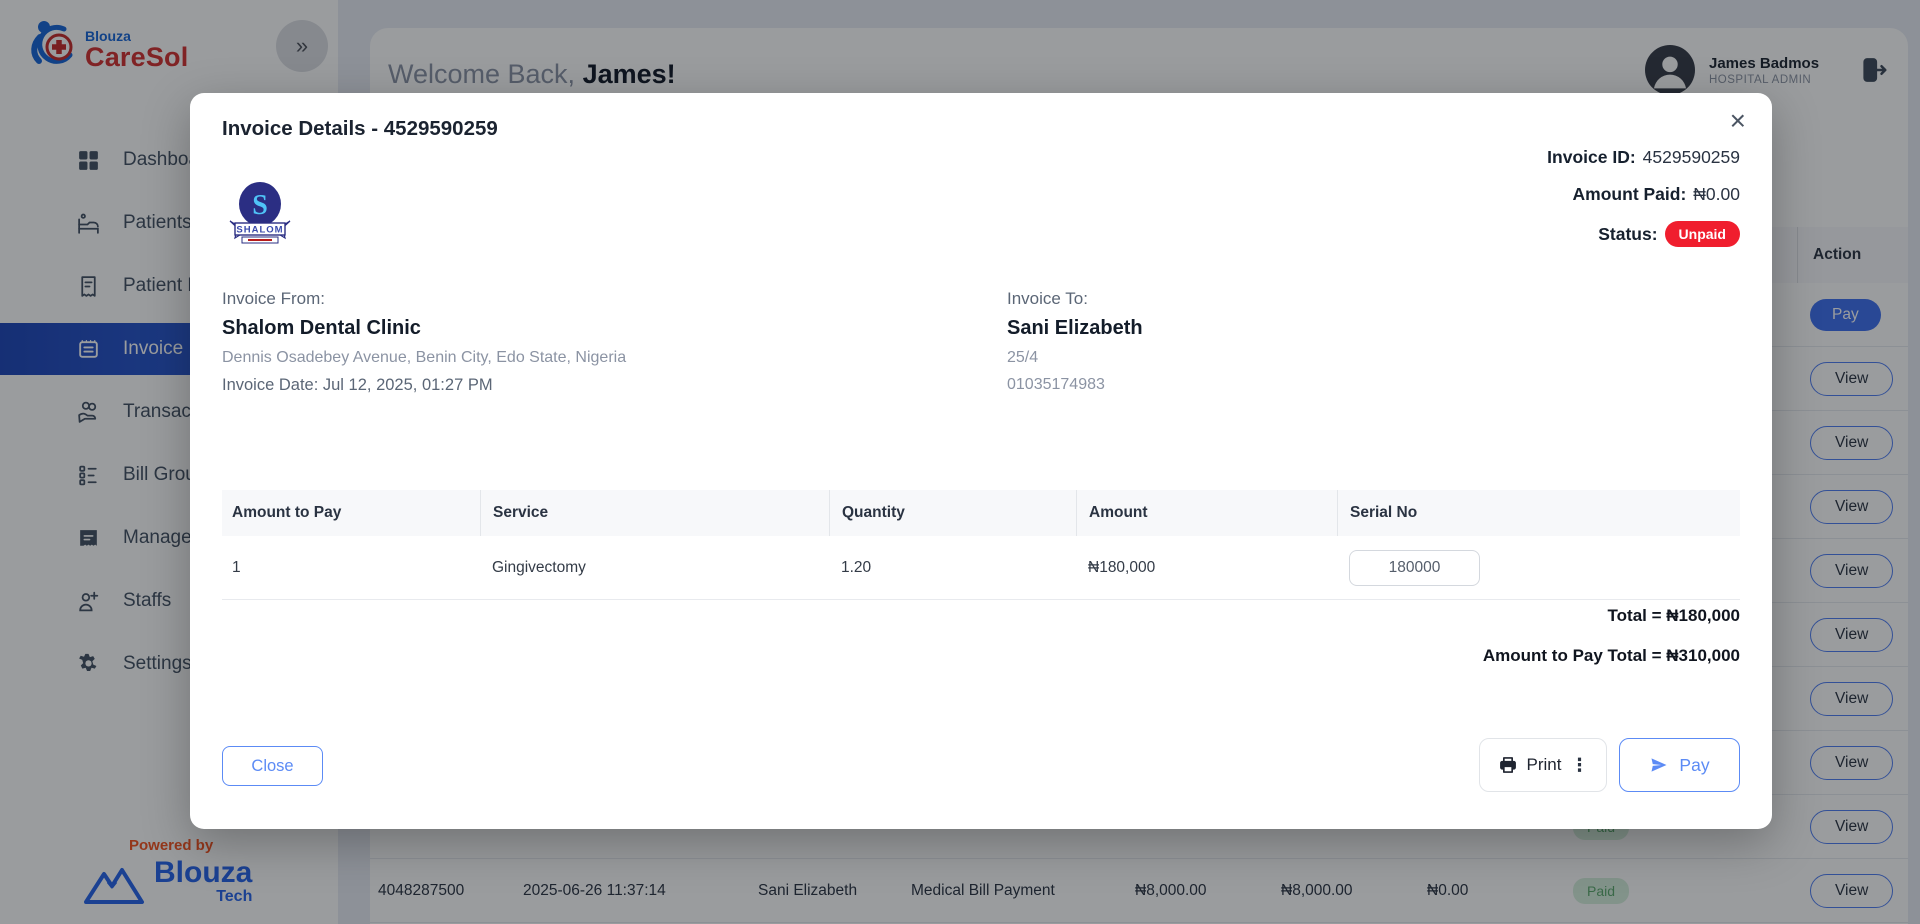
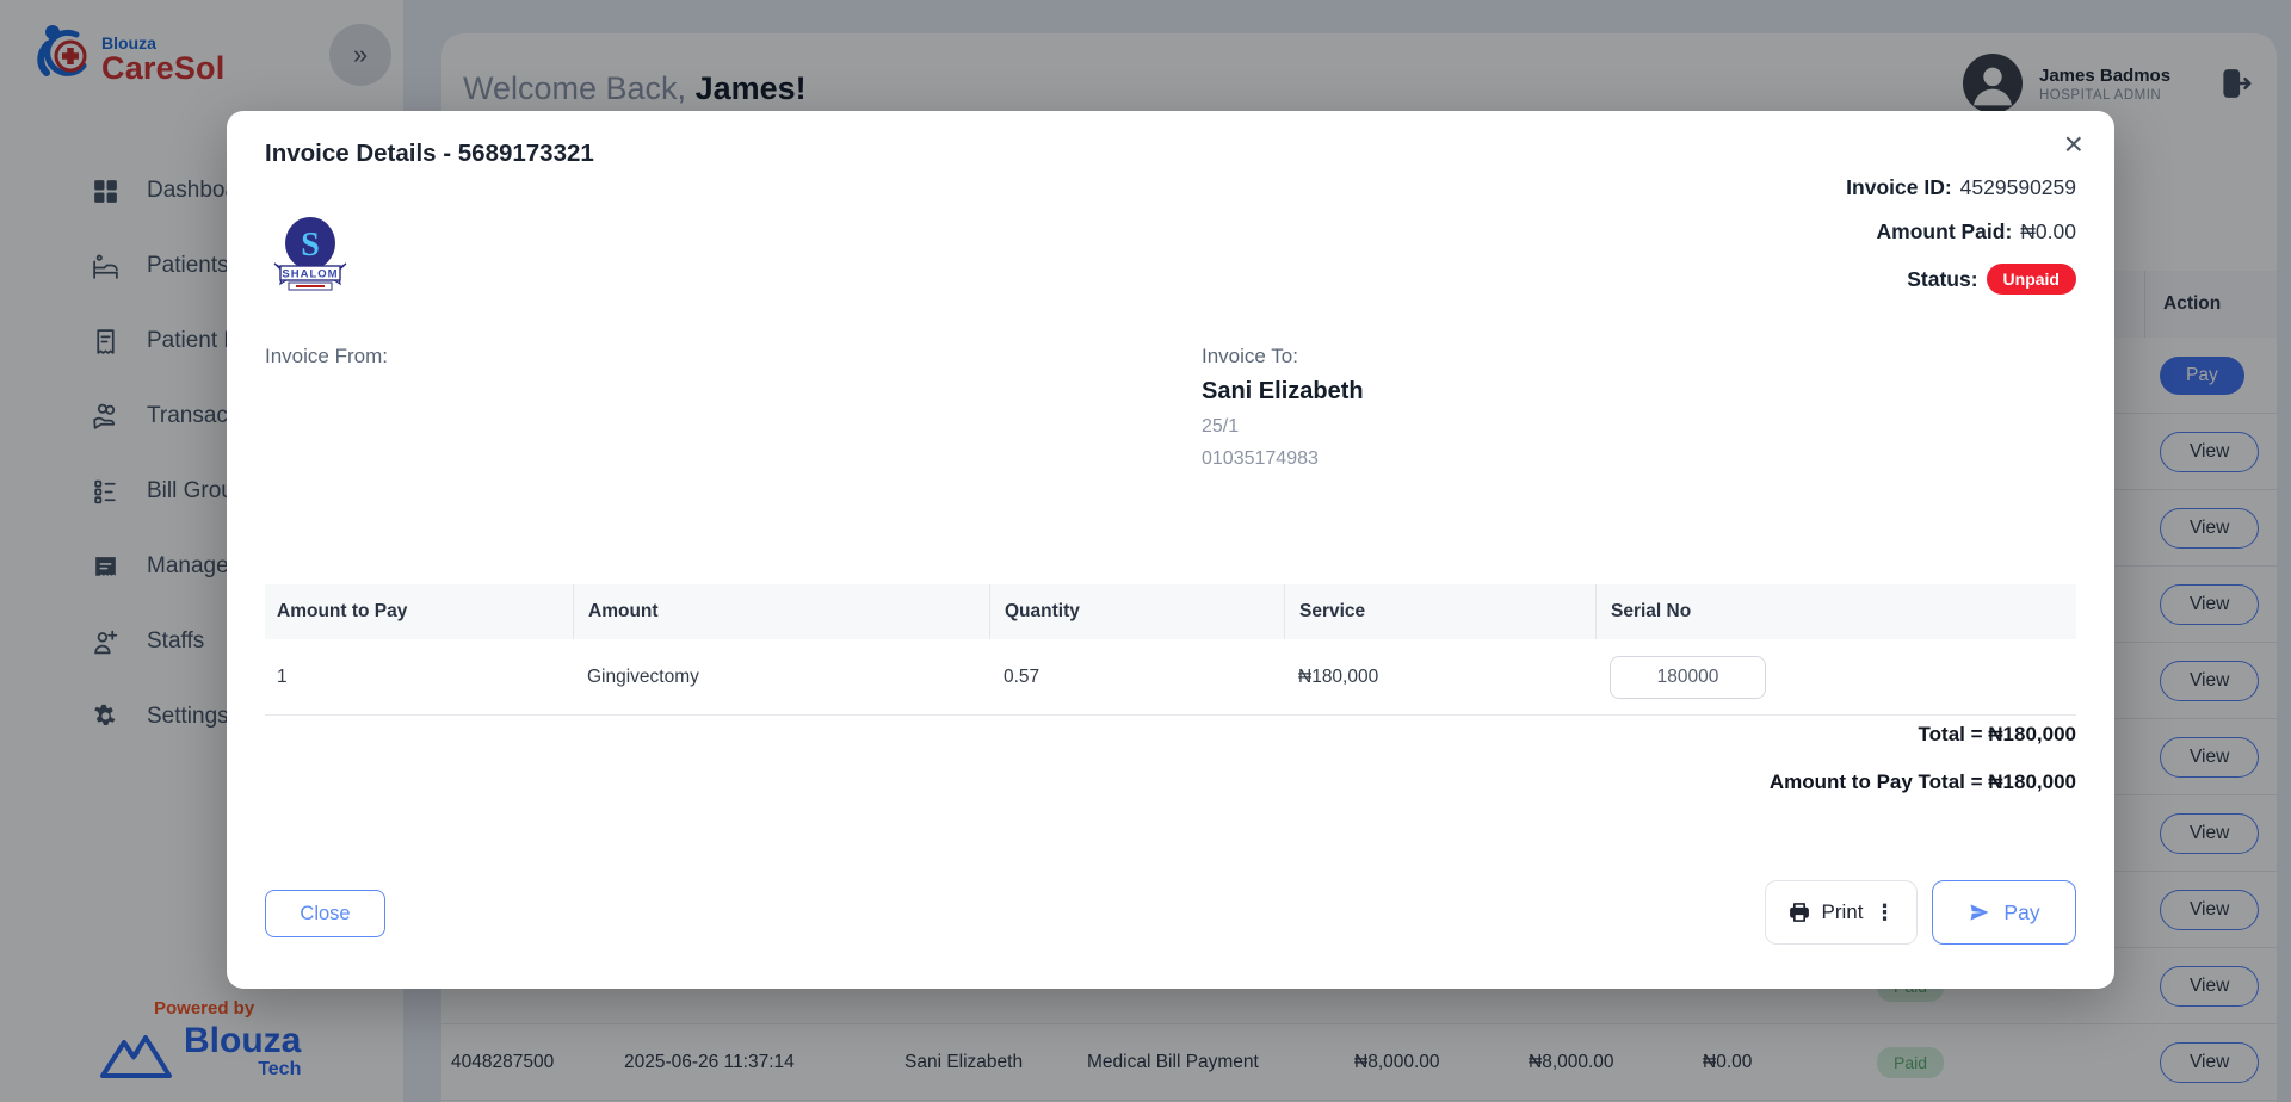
  Blouza
  CareSol
  »
  Patients
- Invoice
  Bill Gro
  Staffs
  Settings
  Powered by
  Blouza
  Tech
  Welcome Back, James!
  James Badmos
  HOSPITAL ADMIN
  Action
  Pay
  View
  View
  View
  View
  View
  View
  View
  View
  4048287500
  2025-06-26 11:37:14
  Sani Elizabeth
  Medical Bill Payment
  ₦8,000.00
  ₦8,000.00
  ₦0.00
  Paid
  View
- Invoice Details - 4529590259
+ Invoice Details - 5689173321
  ×
  S
  SHALOM
  Invoice ID:
  4529590259
  Amount Paid:
  ₦0.00
  Status:
  Unpaid
  Invoice From:
- Shalom Dental Clinic
- Dennis Osadebey Avenue, Benin City, Edo State, Nigeria
- Invoice Date: Jul 12, 2025, 01:27 PM
  Invoice To:
  Sani Elizabeth
- 25/4
+ 25/1
  01035174983
  Amount to Pay
- Service
+ Amount
  Quantity
- Amount
+ Service
  Serial No
  1
  Gingivectomy
- 1.20
+ 0.57
  ₦180,000
  180000
  Total = ₦180,000
- Amount to Pay Total = ₦310,000
+ Amount to Pay Total = ₦180,000
  Close
  Print
  ⋮
  Pay
